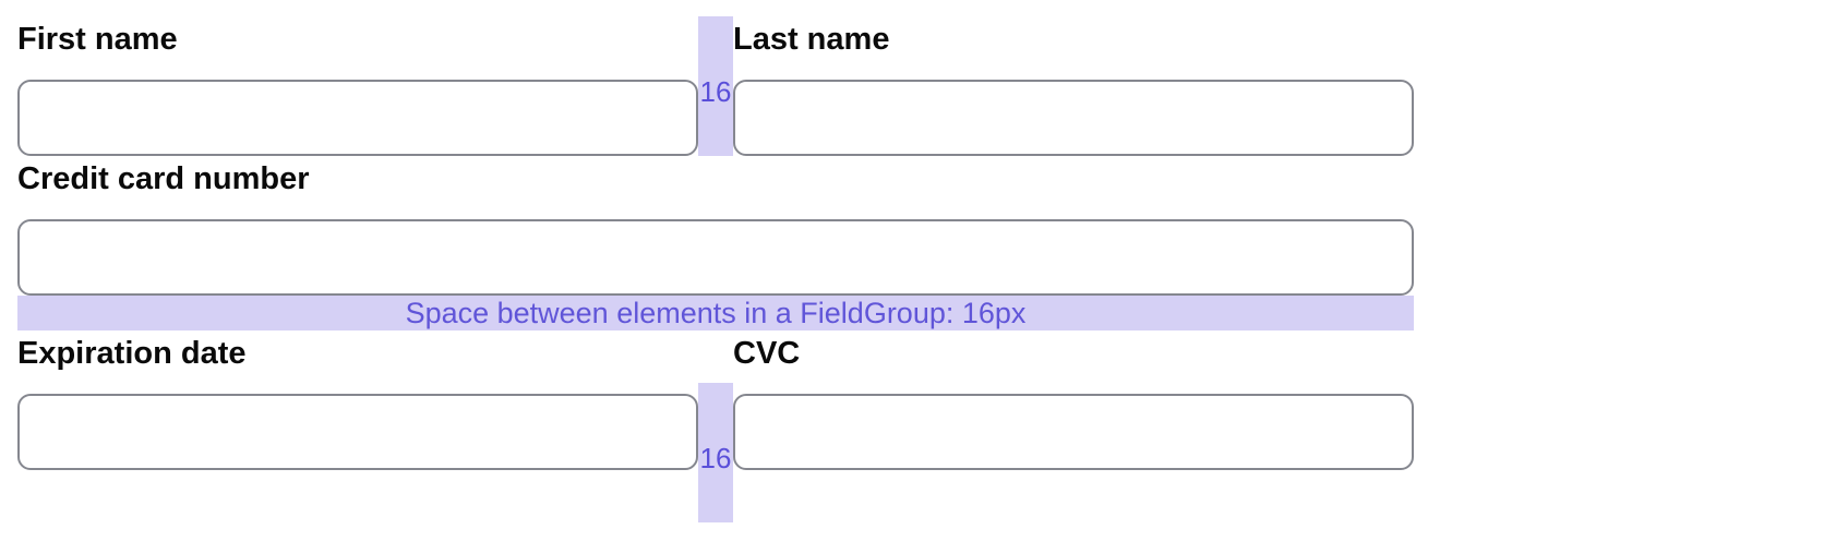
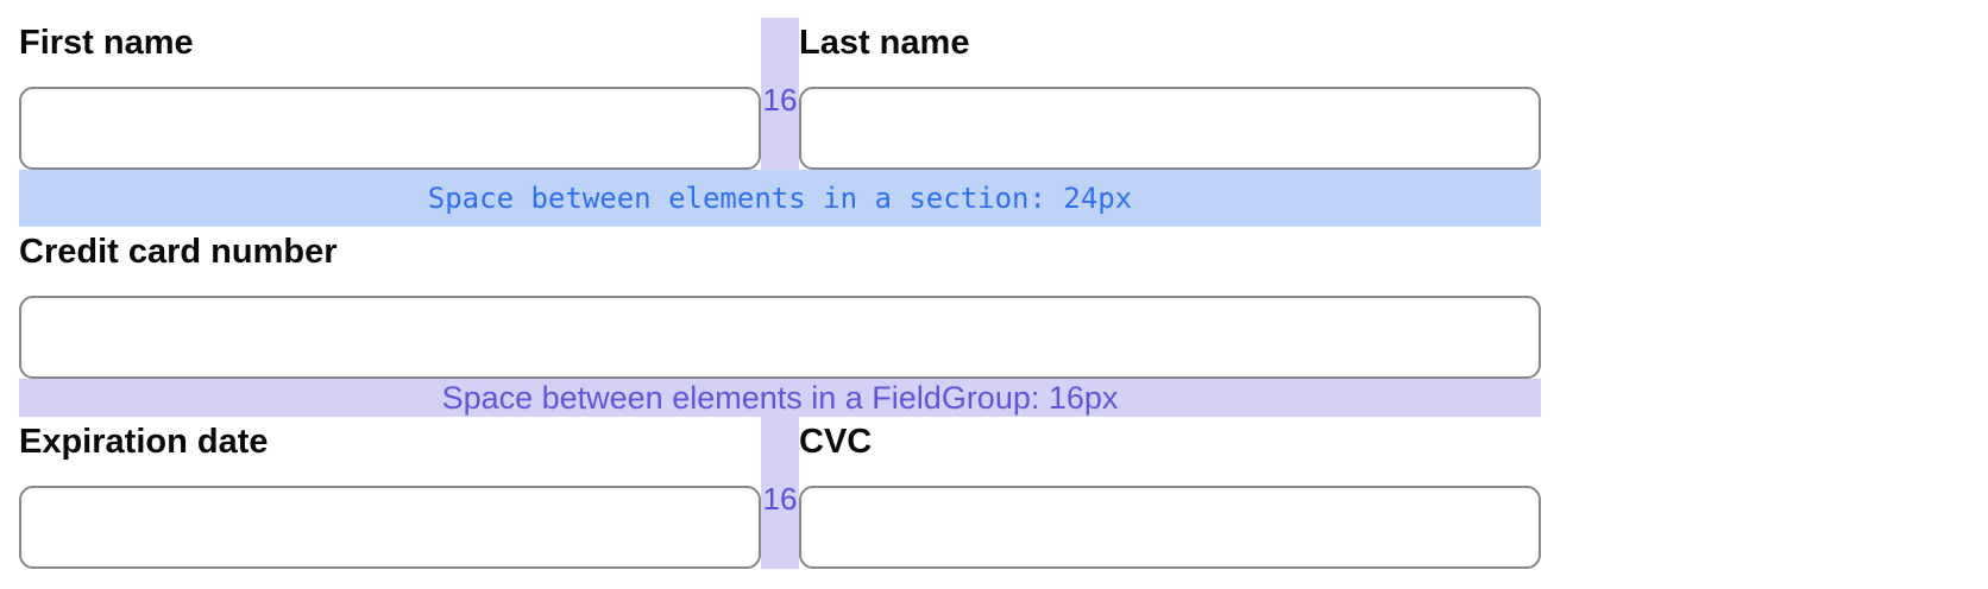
  16
  First name
  Last name
+ Space between elements in a section: 24px
  Credit card number
  Space between elements in a FieldGroup: 16px
  16
  Expiration date
  CVC
